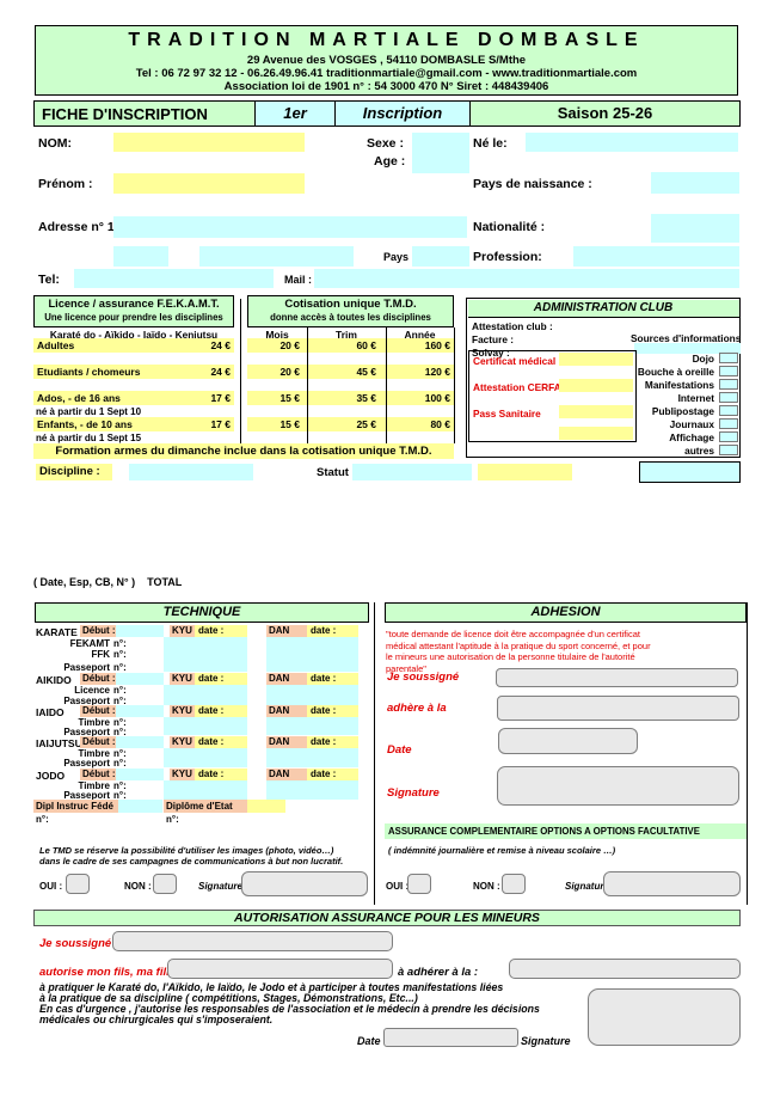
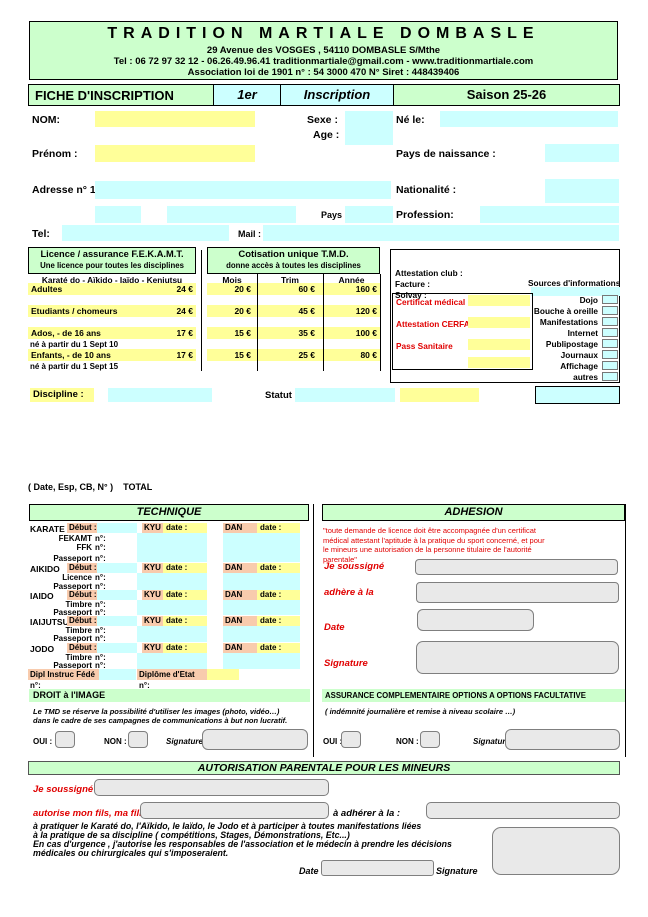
  TRADITION MARTIALE DOMBASLE
  29 Avenue des VOSGES , 54110 DOMBASLE S/Mthe
  Tel : 06 72 97 32 12 - 06.26.49.96.41 traditionmartiale@gmail.com - www.traditionmartiale.com
  Association loi de 1901 n° : 54 3000 470 N° Siret : 448439406
  FICHE D'INSCRIPTION
  1er
  Inscription
  Saison 25-26
  NOM:
  Sexe :
  Né le:
  Age :
  Prénom :
  Pays de naissance :
  Adresse n° 1
  Nationalité :
  Pays
  Profession:
  Tel:
  Mail :
  Licence / assurance F.E.K.A.M.T.
- Une licence pour prendre les disciplines
+ Une licence pour toutes les disciplines
  Karaté do - Aïkido - Iaïdo - Kenjutsu
  Adultes
  24 €
  Etudiants / chomeurs
  24 €
  Ados, - de 16 ans
  17 €
  né à partir du 1 Sept 10
  Enfants, - de 10 ans
  17 €
  né à partir du 1 Sept 15
  Cotisation unique T.M.D.
  donne accès à toutes les disciplines
  Mois
  Trim
  Année
  20 €
  60 €
  160 €
  20 €
  45 €
  120 €
  15 €
  35 €
  100 €
  15 €
  25 €
  80 €
- Formation armes du dimanche inclue dans la cotisation unique T.M.D.
- ADMINISTRATION CLUB
  Attestation club :
  Facture :
  Sources d'informations
  Solvay :
  Certificat médical
  Attestation CERFA
  Pass Sanitaire
  Dojo
  Bouche à oreille
  Manifestations
  Internet
  Publipostage
  Journaux
  Affichage
  autres
  Discipline :
  Statut
  ( Date, Esp, CB, N° ) TOTAL
  TECHNIQUE
  ADHESION
  KARATE
  Début :
  KYU
  date :
  DAN
  date :
  FEKAMT
  n°:
  FFK
  n°:
  Passeport
  n°:
  AIKIDO
  Début :
  KYU
  date :
  DAN
  date :
  Licence
  n°:
  Passeport
  n°:
  IAIDO
  Début :
  KYU
  date :
  DAN
  date :
  Timbre
  n°:
  Passeport
  n°:
  IAIJUTSU
  Début :
  KYU
  date :
  DAN
  date :
  Timbre
  n°:
  Passeport
  n°:
  JODO
  Début :
  KYU
  date :
  DAN
  date :
  Timbre
  n°:
  Passeport
  n°:
  Dipl Instruc Fédé n°:
  Diplôme d'Etat n°:
  "toute demande de licence doit être accompagnée d'un certificat médical attestant l'aptitude à la pratique du sport concerné, et pour le mineurs une autorisation de la personne titulaire de l'autorité parentale"
  Je soussigné
  adhère à la
  Date
  Signature
+ DROIT à l'IMAGE
  Le TMD se réserve la possibilité d'utiliser les images (photo, vidéo…)
  dans le cadre de ses campagnes de communications à but non lucratif.
  OUI :
  NON :
  Signature
  ASSURANCE COMPLEMENTAIRE OPTIONS A OPTIONS FACULTATIVE
  ( indémnité journalière et remise à niveau scolaire …)
  OUI
  NON :
  Signatur
- AUTORISATION ASSURANCE POUR LES MINEURS
+ AUTORISATION PARENTALE POUR LES MINEURS
  Je soussigné
  autorise mon fils, ma fil
  à adhérer à la :
  à pratiquer le Karaté do, l'Aïkido, le Iaïdo, le Jodo et à participer à toutes manifestations liées
  à la pratique de sa discipline ( compétitions, Stages, Démonstrations, Etc...)
  En cas d'urgence , j'autorise les responsables de l'association et le médecin à prendre les décisions
  médicales ou chirurgicales qui s'imposeraient.
  Date
  Signature
